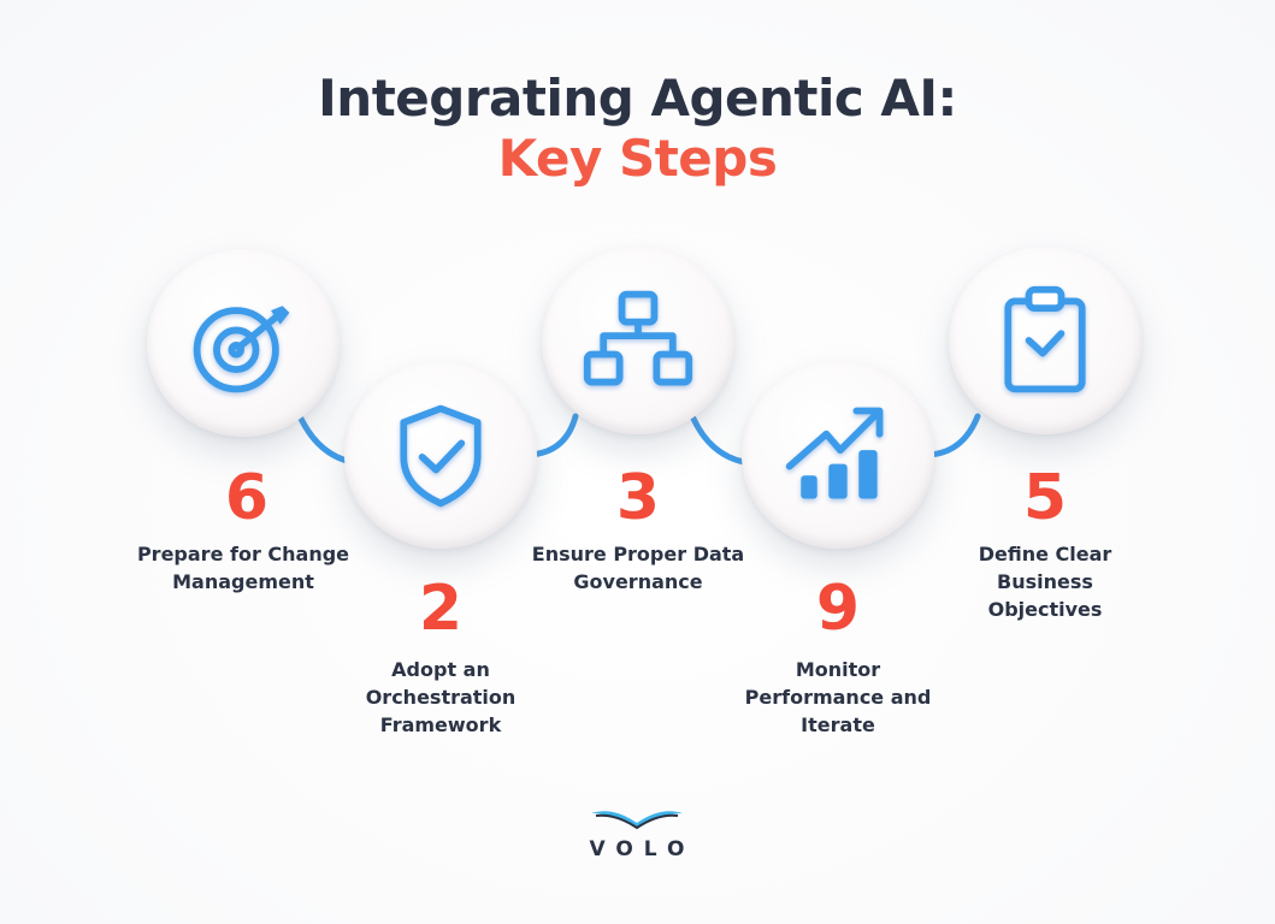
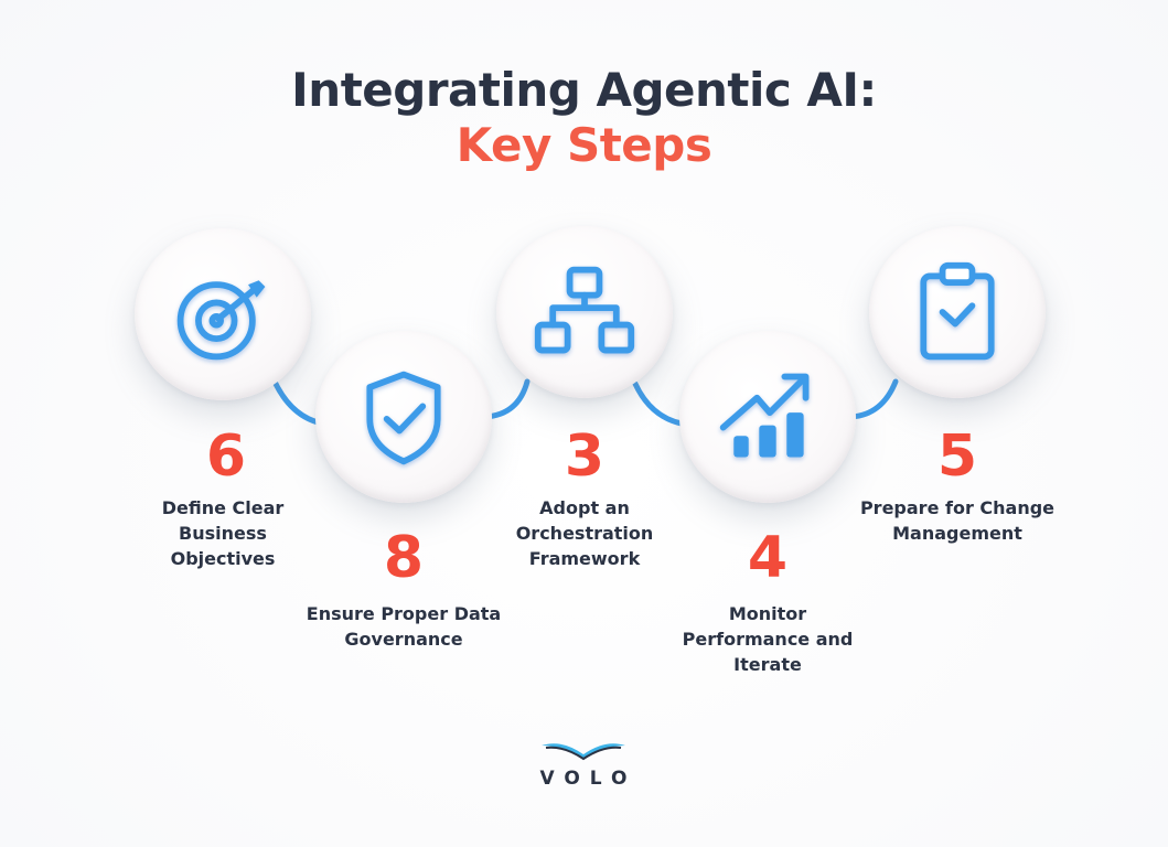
  Integrating Agentic AI:
  Key Steps
  6
- Prepare for Change Management
+ Define Clear Business Objectives
- 2
+ 8
- Adopt an Orchestration Framework
+ Ensure Proper Data Governance
  3
- Ensure Proper Data Governance
+ Adopt an Orchestration Framework
- 9
+ 4
  Monitor Performance and Iterate
  5
- Define Clear Business Objectives
+ Prepare for Change Management
  VOLO
